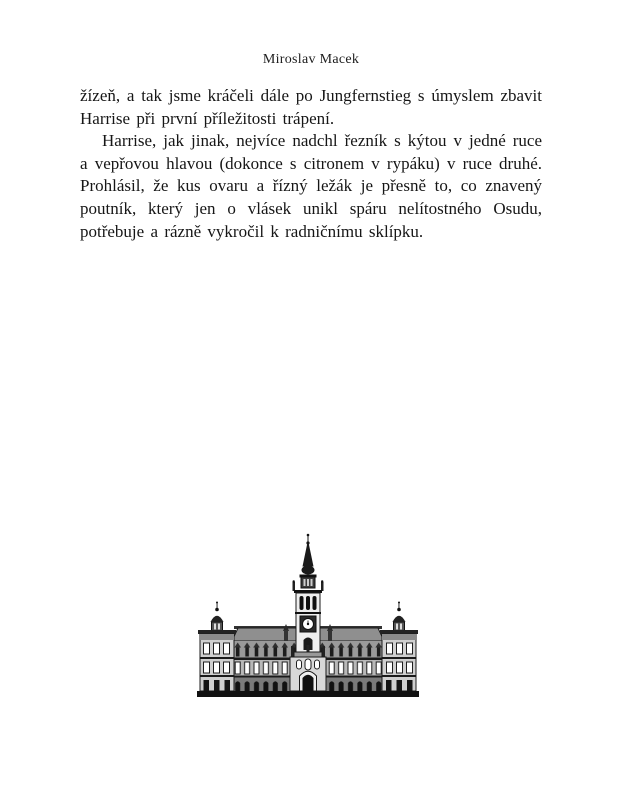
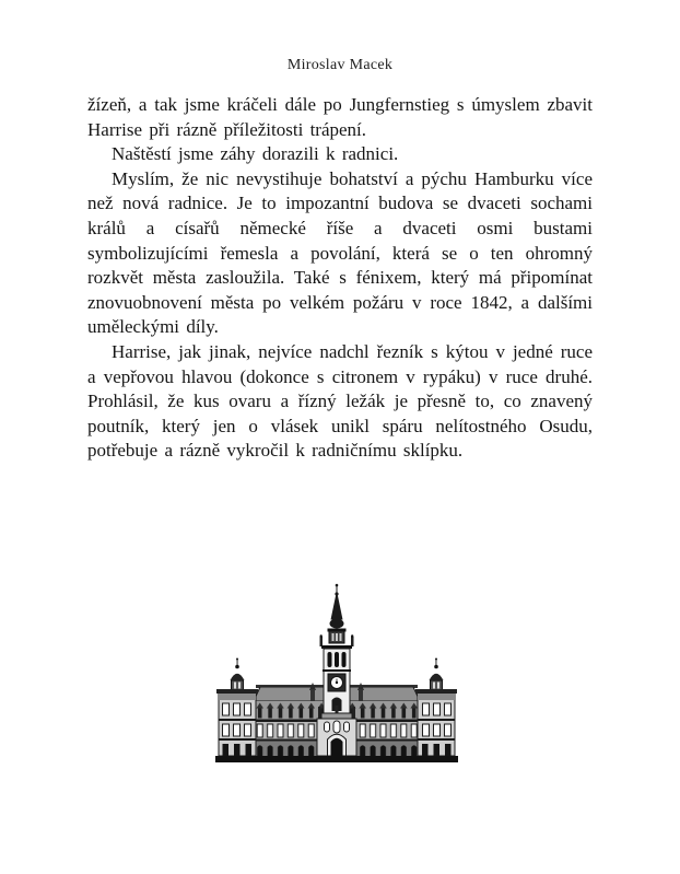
  Miroslav Macek
- žízeň, a tak jsme kráčeli dále po Jungfernstieg s úmyslem zbavit Harrise při první příležitosti trápení.
+ žízeň, a tak jsme kráčeli dále po Jungfernstieg s úmyslem zbavit Harrise při rázně příležitosti trápení.
+ Naštěstí jsme záhy dorazili k radnici.
+ Myslím, že nic nevystihuje bohatství a pýchu Hamburku více než nová radnice. Je to impozantní budova se dvaceti sochami králů a císařů německé říše a dvaceti osmi bustami symbolizujícími řemesla a povolání, která se o ten ohromný rozkvět města zasloužila. Také s fénixem, který má připomínat znovuobnovení města po velkém požáru v roce 1842, a dalšími uměleckými díly.
  Harrise, jak jinak, nejvíce nadchl řezník s kýtou v jedné ruce a vepřovou hlavou (dokonce s citronem v rypáku) v ruce druhé. Prohlásil, že kus ovaru a řízný ležák je přesně to, co znavený poutník, který jen o vlásek unikl spáru nelítostného Osudu, potřebuje a rázně vykročil k radničnímu sklípku.
